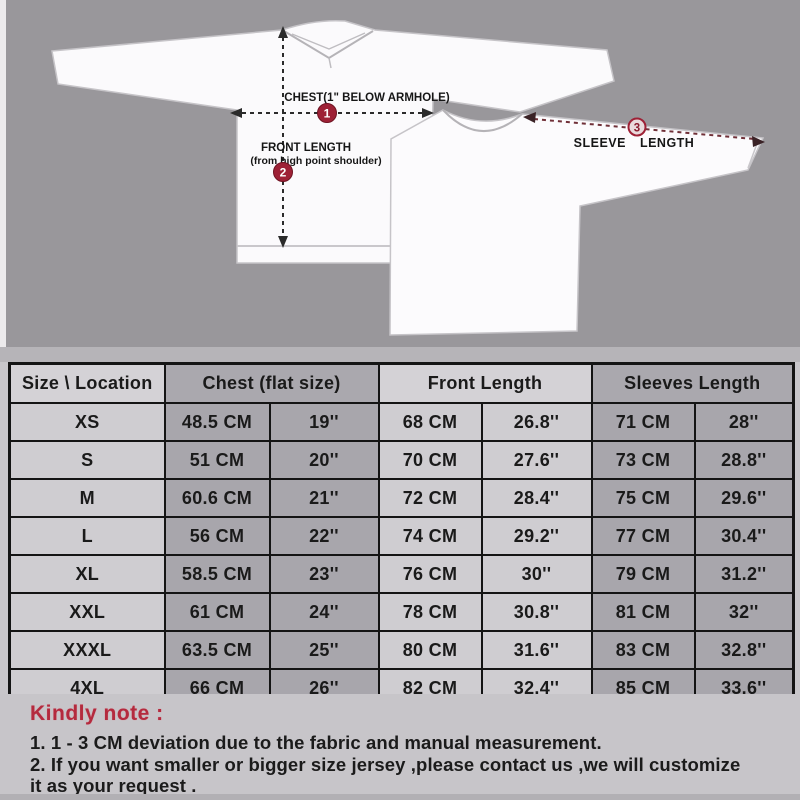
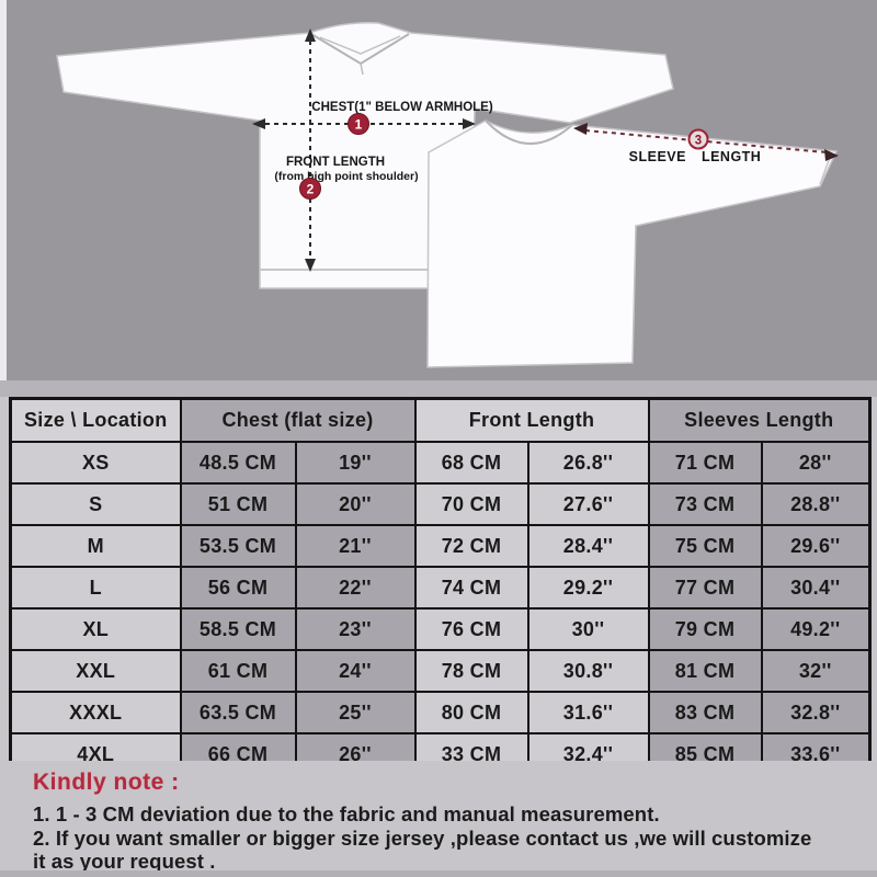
  CHEST(1" BELOW ARMHOLE)
  FRONT LENGTH
  (from high point shoulder)
  SLEEVE LENGTH
  1
  2
  3
  Size \ Location	Chest (flat size)	Front Length	Sleeves Length
  XS	48.5 CM	19''	68 CM	26.8''	71 CM	28''
  S	51 CM	20''	70 CM	27.6''	73 CM	28.8''
- M	60.6 CM	21''	72 CM	28.4''	75 CM	29.6''
+ M	53.5 CM	21''	72 CM	28.4''	75 CM	29.6''
  L	56 CM	22''	74 CM	29.2''	77 CM	30.4''
- XL	58.5 CM	23''	76 CM	30''	79 CM	31.2''
+ XL	58.5 CM	23''	76 CM	30''	79 CM	49.2''
  XXL	61 CM	24''	78 CM	30.8''	81 CM	32''
  XXXL	63.5 CM	25''	80 CM	31.6''	83 CM	32.8''
- 4XL	66 CM	26''	82 CM	32.4''	85 CM	33.6''
+ 4XL	66 CM	26''	33 CM	32.4''	85 CM	33.6''
  Kindly note :
  1. 1 - 3 CM deviation due to the fabric and manual measurement.
  2. If you want smaller or bigger size jersey ,please contact us ,we will customize
  it as your request .
